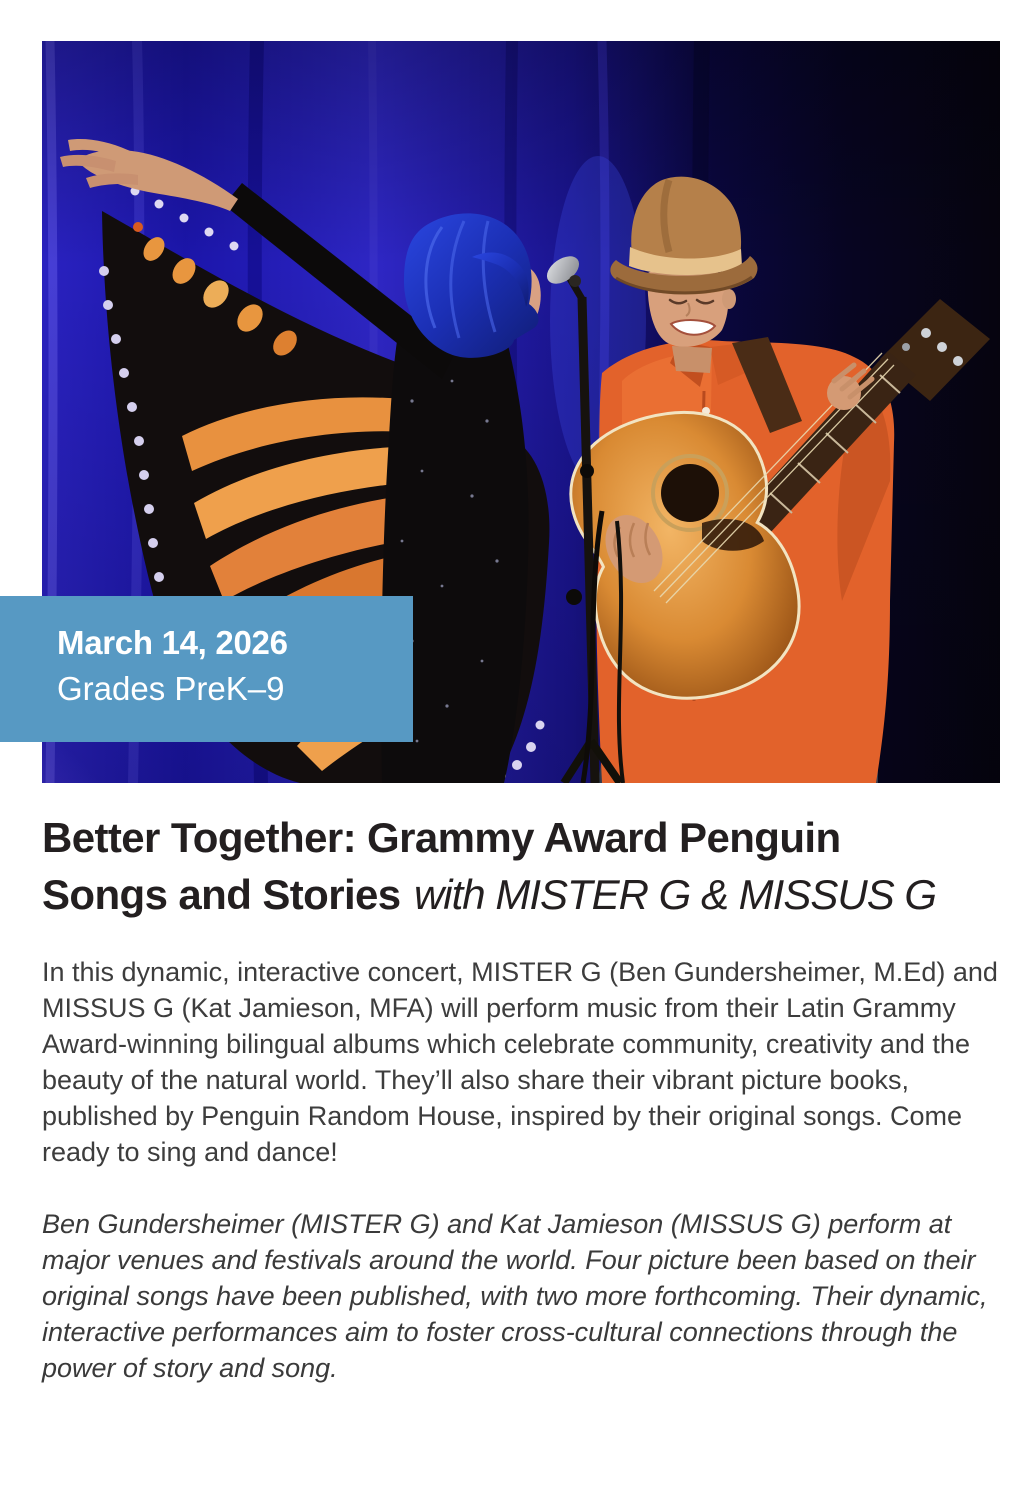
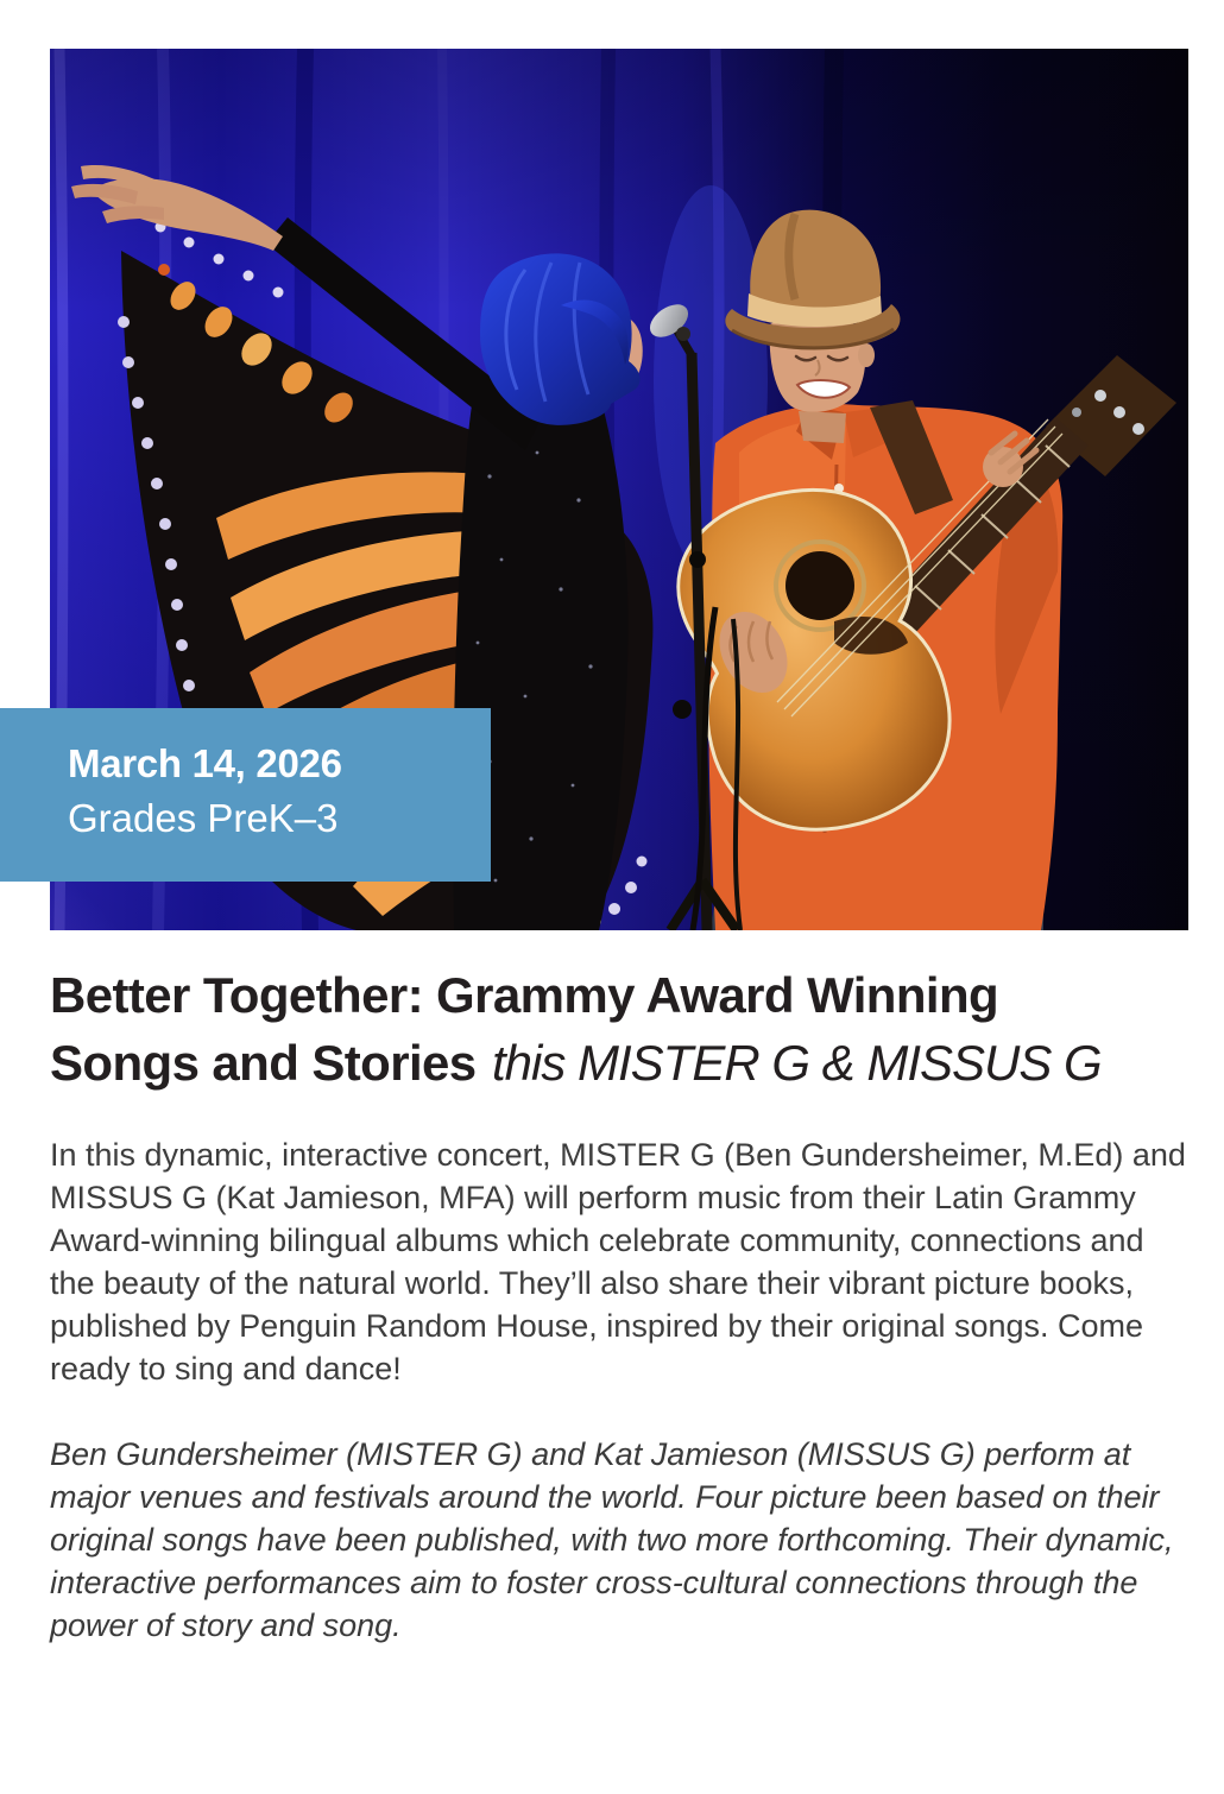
  March 14, 2026
- Grades PreK–9
+ Grades PreK–3
- Better Together: Grammy Award Penguin
+ Better Together: Grammy Award Winning
- Songs and Stories with MISTER G & MISSUS G
+ Songs and Stories this MISTER G & MISSUS G
- In this dynamic, interactive concert, MISTER G (Ben Gundersheimer, M.Ed) and MISSUS G (Kat Jamieson, MFA) will perform music from their Latin Grammy Award-winning bilingual albums which celebrate community, creativity and the beauty of the natural world. They’ll also share their vibrant picture books, published by Penguin Random House, inspired by their original songs. Come ready to sing and dance!
+ In this dynamic, interactive concert, MISTER G (Ben Gundersheimer, M.Ed) and MISSUS G (Kat Jamieson, MFA) will perform music from their Latin Grammy Award-winning bilingual albums which celebrate community, connections and the beauty of the natural world. They’ll also share their vibrant picture books, published by Penguin Random House, inspired by their original songs. Come ready to sing and dance!
  Ben Gundersheimer (MISTER G) and Kat Jamieson (MISSUS G) perform at major venues and festivals around the world. Four picture been based on their original songs have been published, with two more forthcoming. Their dynamic, interactive performances aim to foster cross-cultural connections through the power of story and song.
